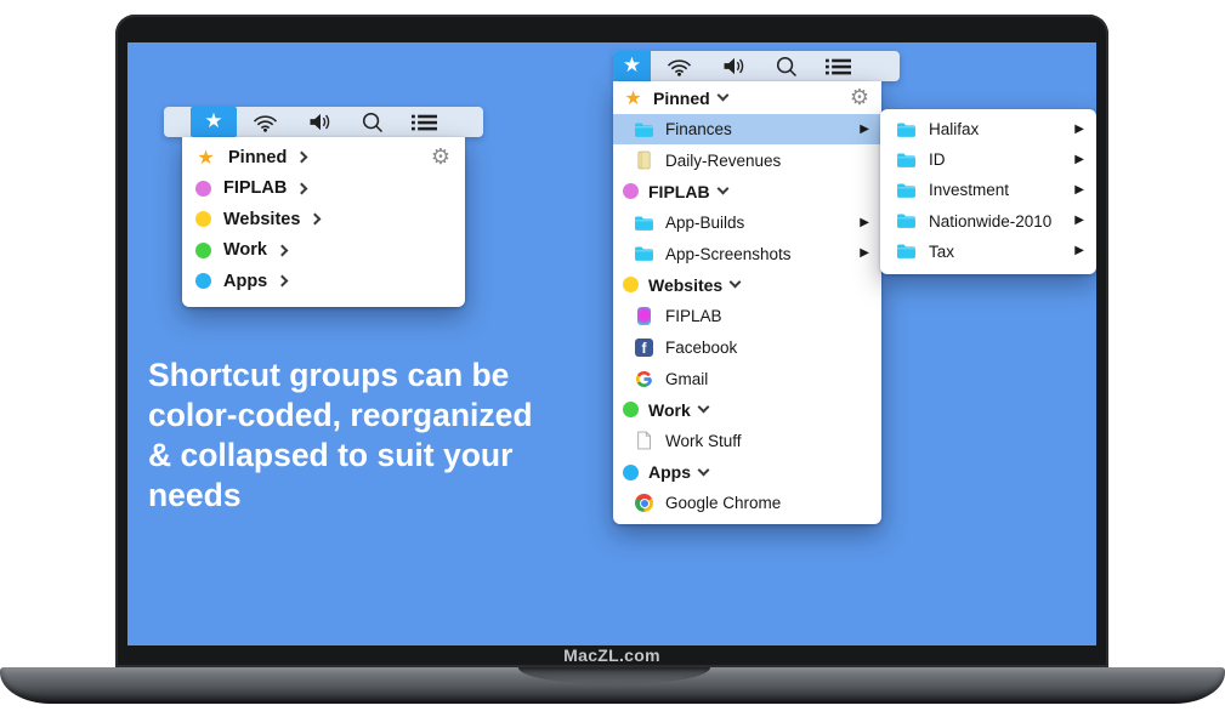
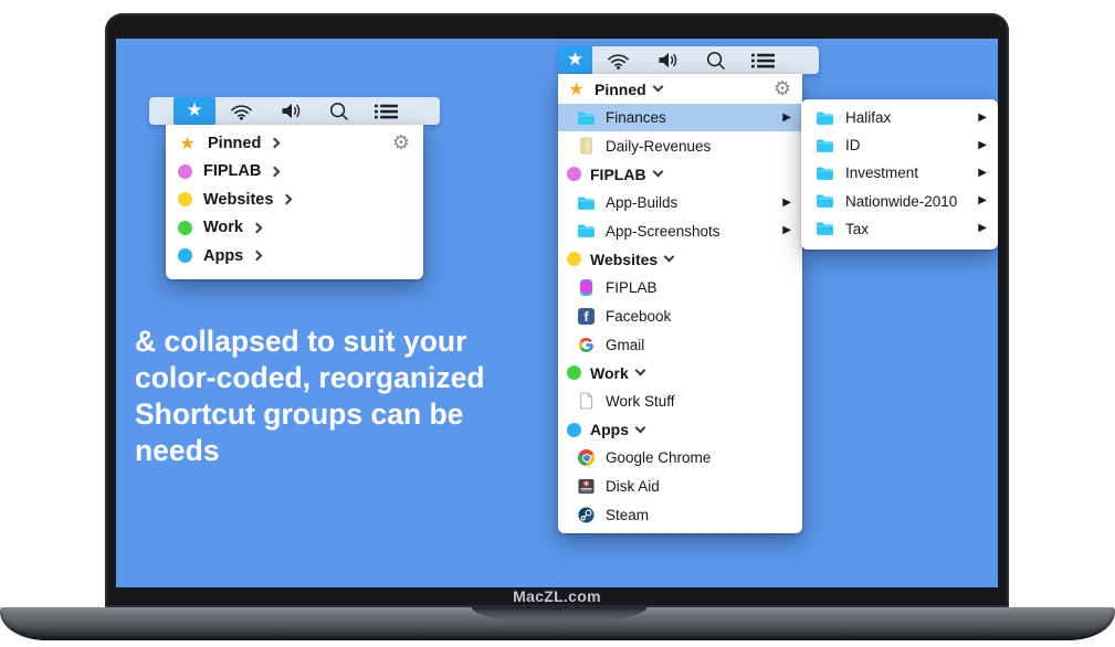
- Shortcut groups can be
+ & collapsed to suit your
  color-coded, reorganized
- & collapsed to suit your
+ Shortcut groups can be
  needs
  ★
  ★
  Pinned
  ⚙
  FIPLAB
  Websites
  Work
  Apps
  ★
  ★
  Pinned
  ⚙
  Finances
  ▶
  Daily-Revenues
  FIPLAB
  App-Builds
  ▶
  App-Screenshots
  ▶
  Websites
  FIPLAB
  f
  Facebook
  Gmail
  Work
  Work Stuff
  Apps
  Google Chrome
+ Disk Aid
+ Steam
  Halifax
  ▶
  ID
  ▶
  Investment
  ▶
  Nationwide-2010
  ▶
  Tax
  ▶
  MacZL.com
